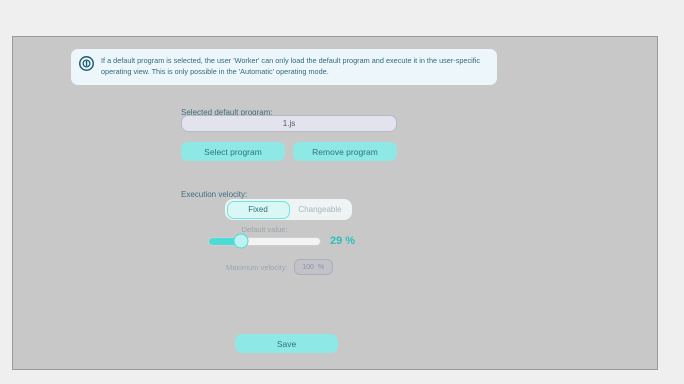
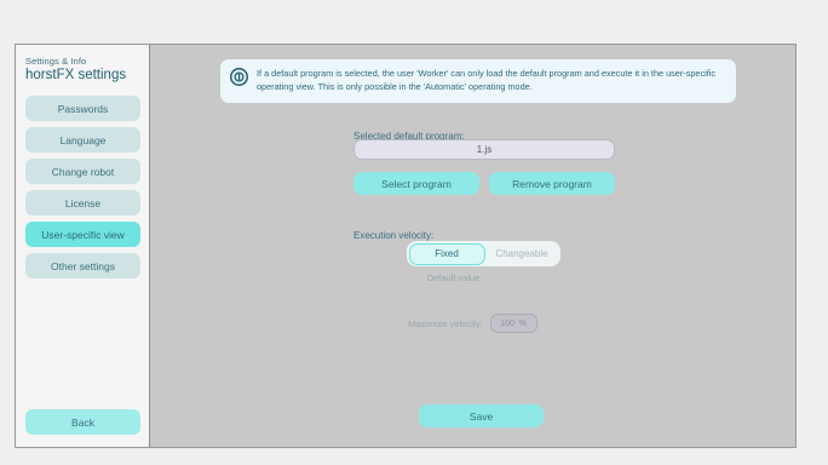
+ Settings & Info
+ horstFX settings
+ Passwords
+ Language
+ Change robot
+ License
+ User-specific view
+ Other settings
+ Back
  If a default program is selected, the user 'Worker' can only load the default program and execute it in the user-specific operating view. This is only possible in the 'Automatic' operating mode.
  Selected default program:
  1.js
  Select program
  Remove program
  Execution velocity:
  Fixed
  Changeable
  Default value:
- 29 %
  Maximum velocity:
  Save
